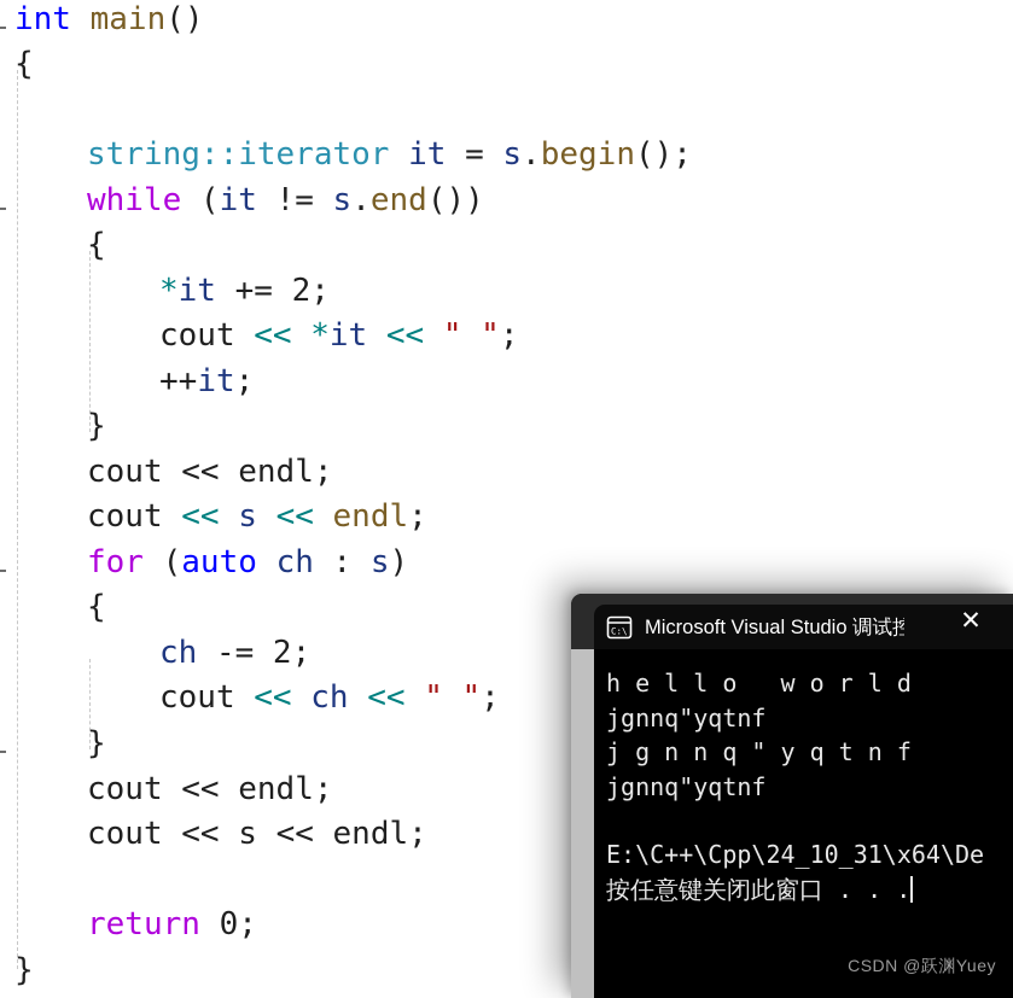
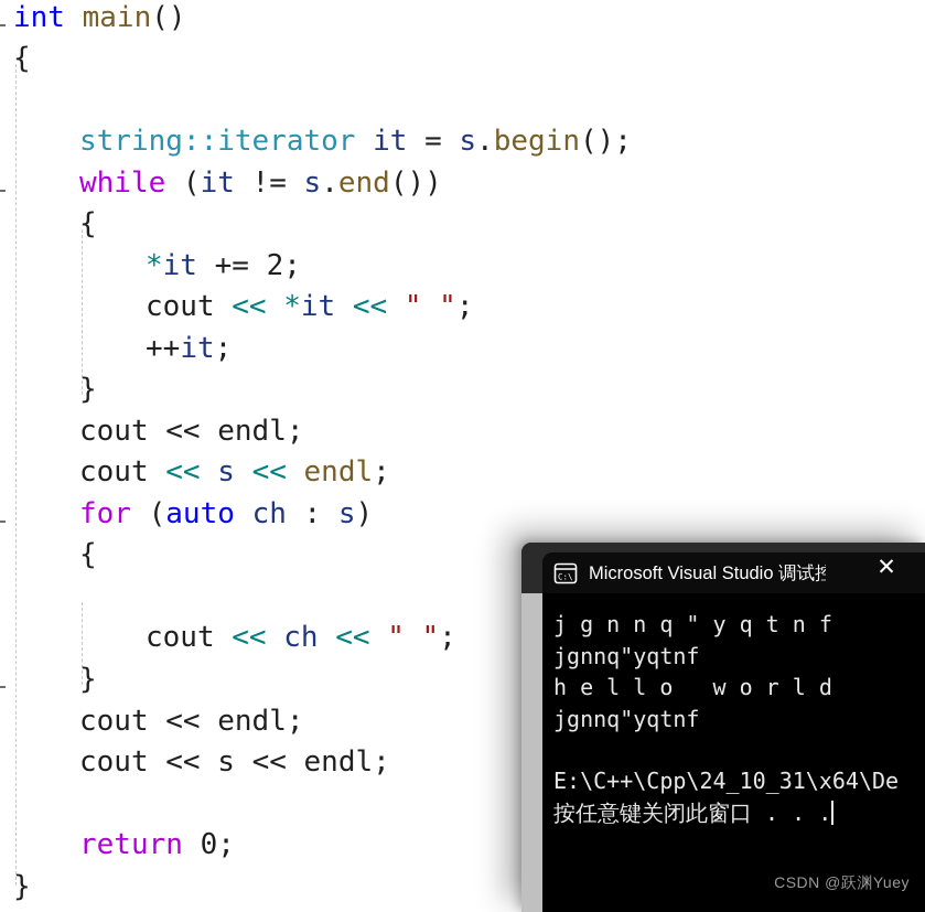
  int main()
  {
  string::iterator it = s.begin();
  while (it != s.end())
  {
  *it += 2;
  cout << *it << " ";
  ++it;
  }
  cout << endl;
  cout << s << endl;
  for (auto ch : s)
  {
- ch -= 2;
  cout << ch << " ";
  }
  cout << endl;
  cout << s << endl;
  return 0;
  }
  C:\
  Microsoft Visual Studio 调试控
  ✕
- h e l l o w o r l d
+ j g n n q " y q t n f
  jgnnq"yqtnf
- j g n n q " y q t n f
+ h e l l o w o r l d
  jgnnq"yqtnf
  E:\C++\Cpp\24_10_31\x64\De
  按任意键关闭此窗口 . . .
  CSDN @跃渊Yuey
